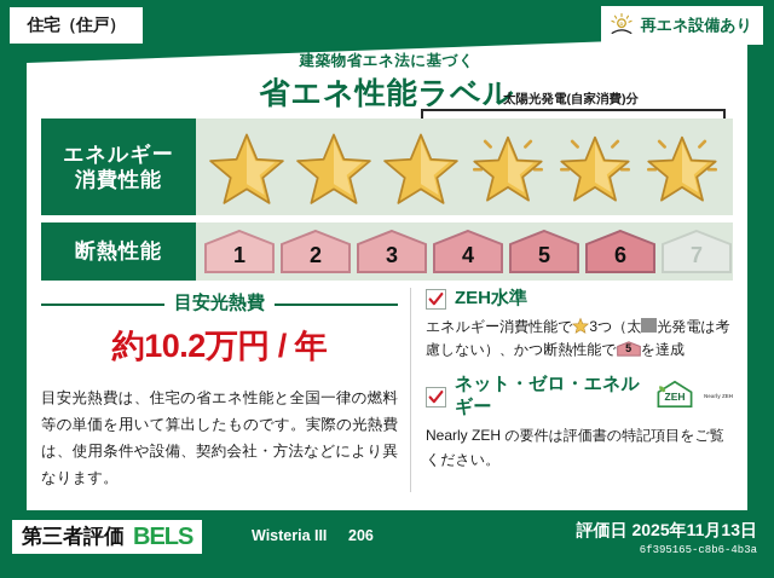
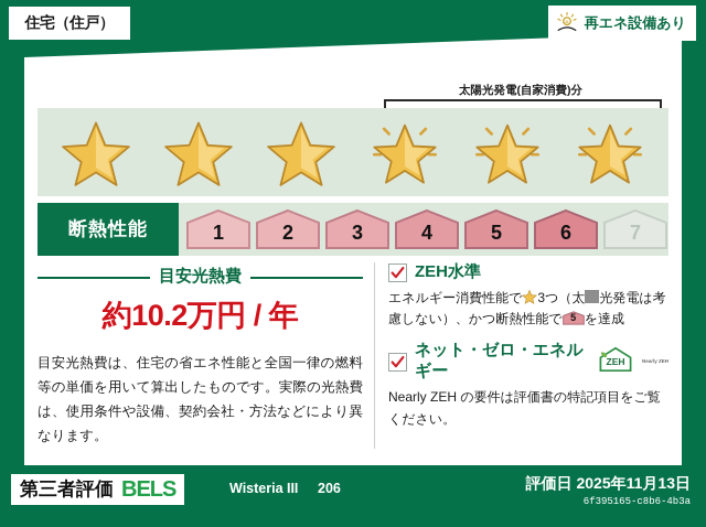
  住宅（住戸）
  再エネ設備あり
- 建築物省エネ法に基づく
- 省エネ性能ラベル
- エネルギー
- 消費性能
  太陽光発電(自家消費)分
  断熱性能
  1
  2
  3
  4
  5
  6
  7
  目安光熱費
  約10.2万円 / 年
  目安光熱費は、住宅の省エネ性能と全国一律の燃料等の単価を用いて算出したものです。実際の光熱費は、使用条件や設備、契約会社・方法などにより異なります。
  ZEH水準
  エネルギー消費性能で 3つ（太 光発電は考慮しない）、かつ断熱性能で
  5
  を達成
  ネット・ゼロ・エネルギー
  ZEH
  Nearly ZEH の要件は評価書の特記項目をご覧ください。
  第三者評価
  BELS
  Wisteria III
  206
  評価日 2025年11月13日
  6f395165-c8b6-4b3a
